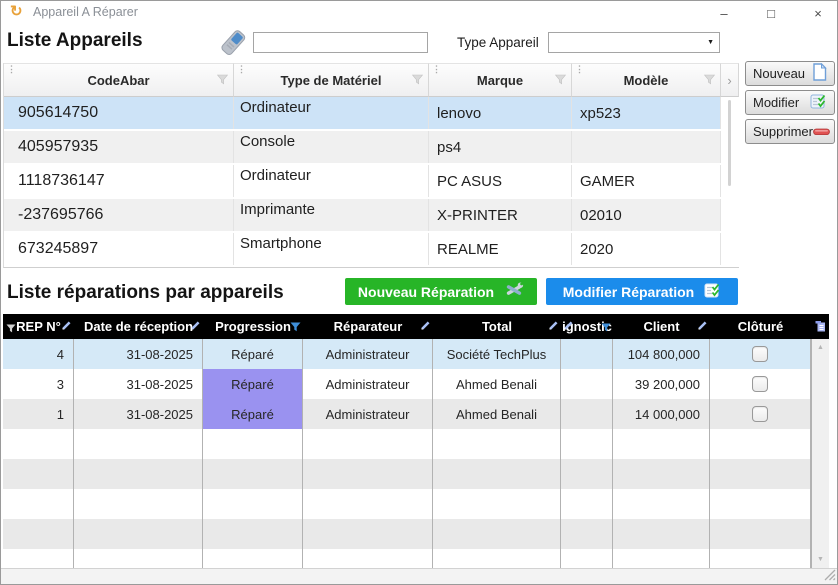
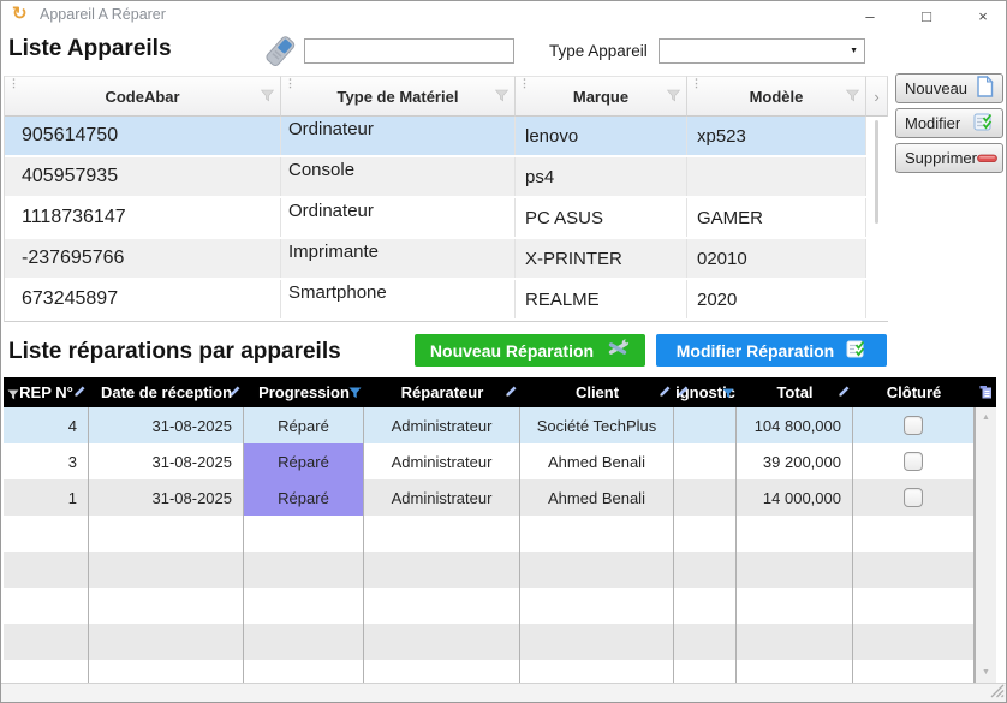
  ↻
  Appareil A Réparer
  –
  □
  ×
  Liste Appareils
  Type Appareil
  ⋮
  CodeAbar
  ⋮
  Type de Matériel
  ⋮
  Marque
  ⋮
  Modèle
  ›
  905614750
  Ordinateur
  lenovo
  xp523
  405957935
  Console
  ps4
  1118736147
  Ordinateur
  PC ASUS
  GAMER
  -237695766
  Imprimante
  X-PRINTER
  02010
  673245897
  Smartphone
  REALME
  2020
  Nouveau
  Modifier
  Supprimer
  Liste réparations par appareils
  Nouveau Réparation
  Modifier Réparation
  REP N°
  Date de réception
  Progression
  Réparateur
- Total
+ Client
  ignostic
- Client
+ Total
  Clôturé
  4
  31-08-2025
  Réparé
  Administrateur
  Société TechPlus
  104 800,000
  3
  31-08-2025
  Réparé
  Administrateur
  Ahmed Benali
  39 200,000
  1
  31-08-2025
  Réparé
  Administrateur
  Ahmed Benali
  14 000,000
